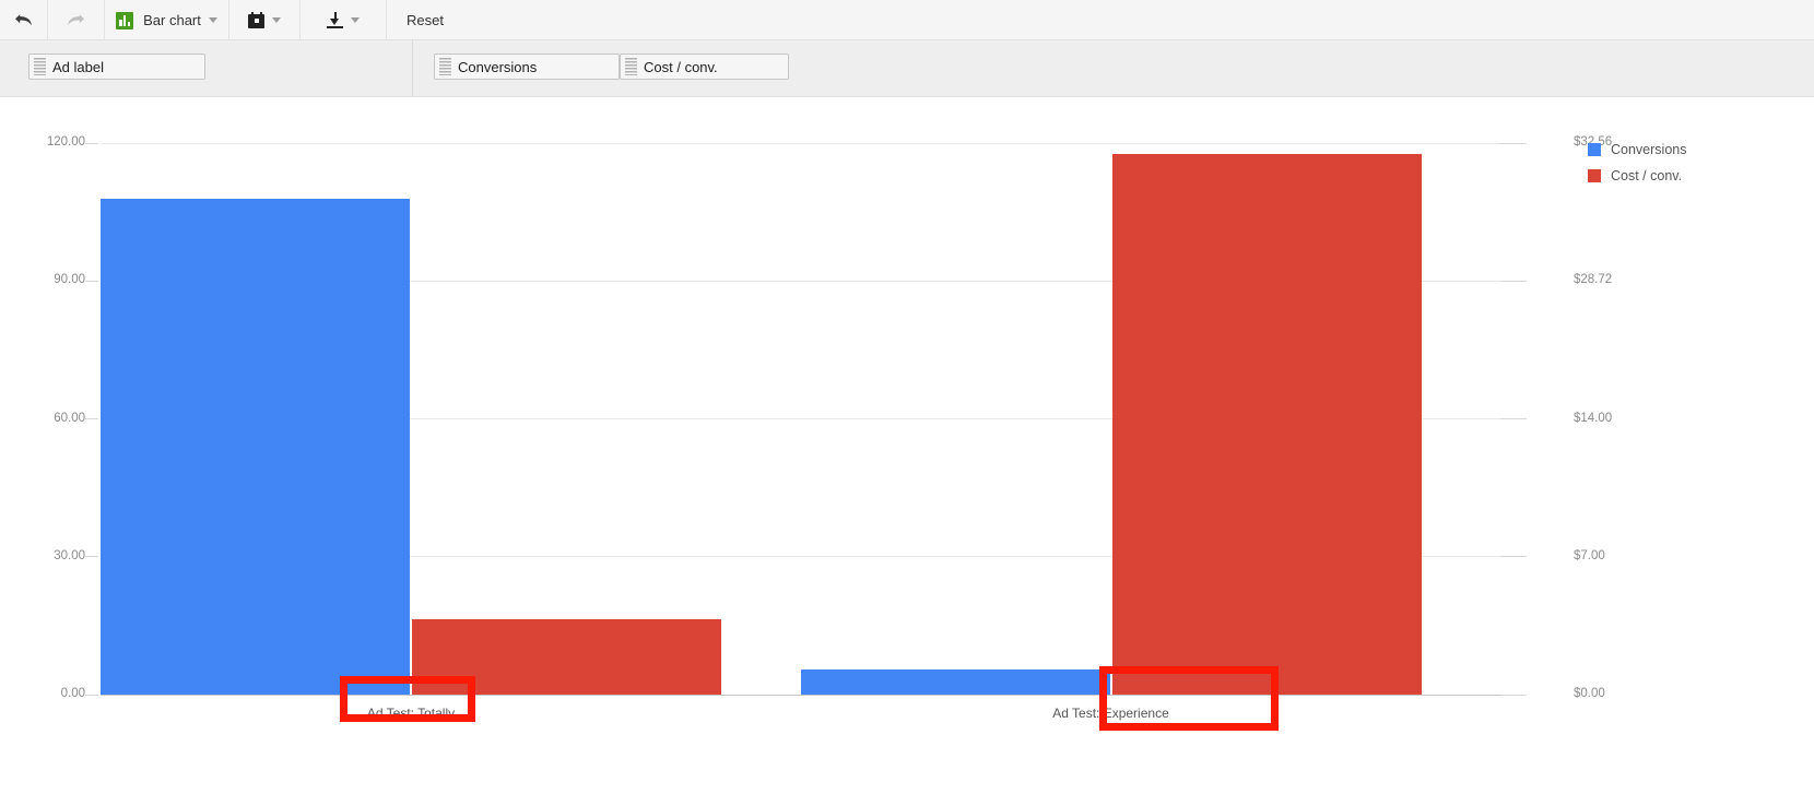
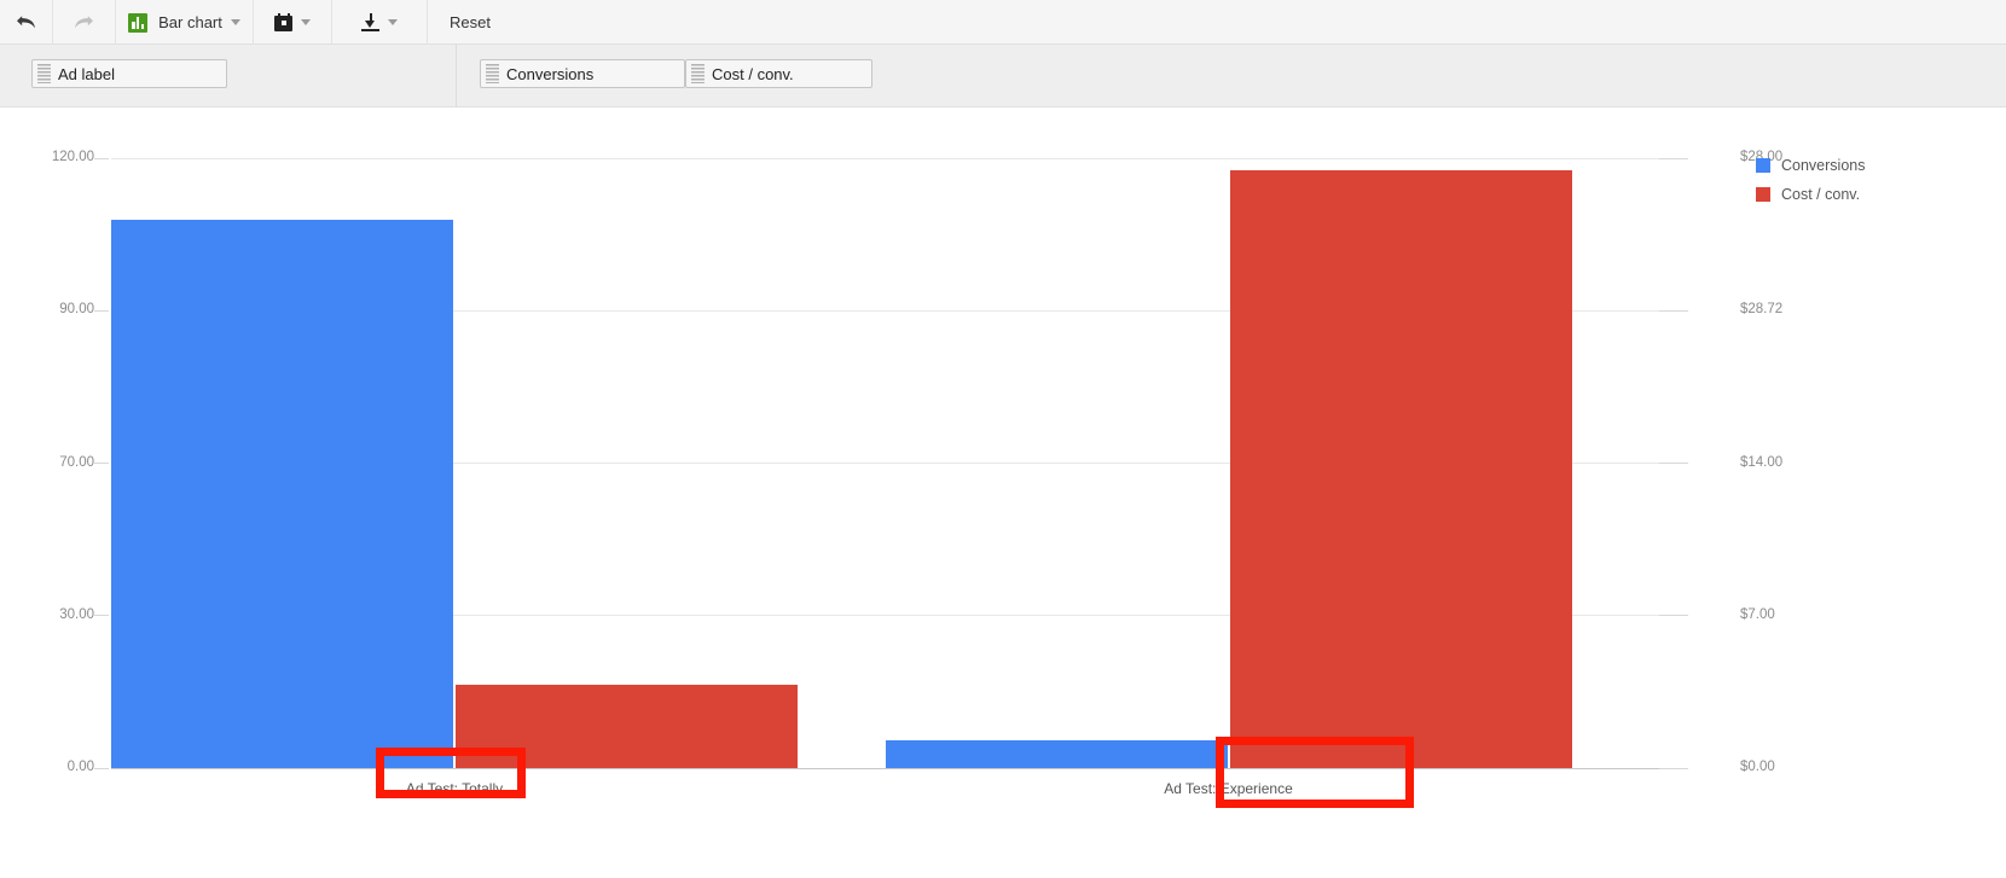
  Bar chart
  Reset
  Ad label
  Conversions
  Cost / conv.
  0.00
  30.00
- 60.00
+ 70.00
  90.00
  120.00
  $0.00
  $7.00
  $14.00
  $28.72
- $32.56
+ $28.00
  Ad Test: Totally
  Ad Test: Experience
  Conversions
  Cost / conv.
